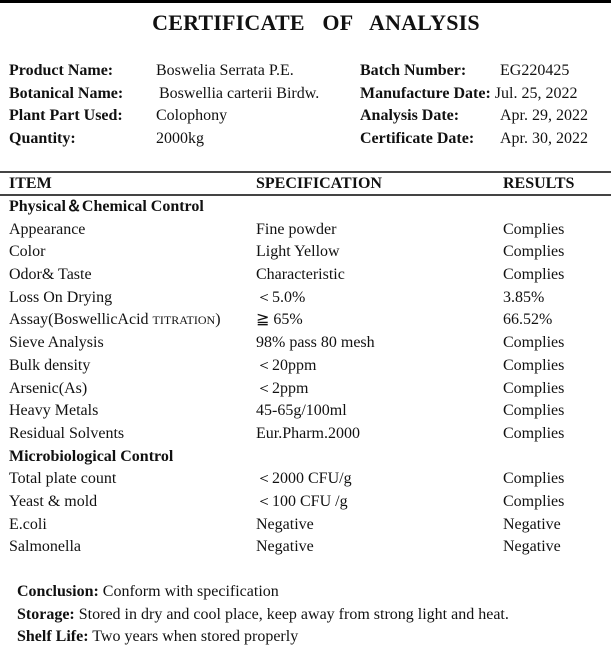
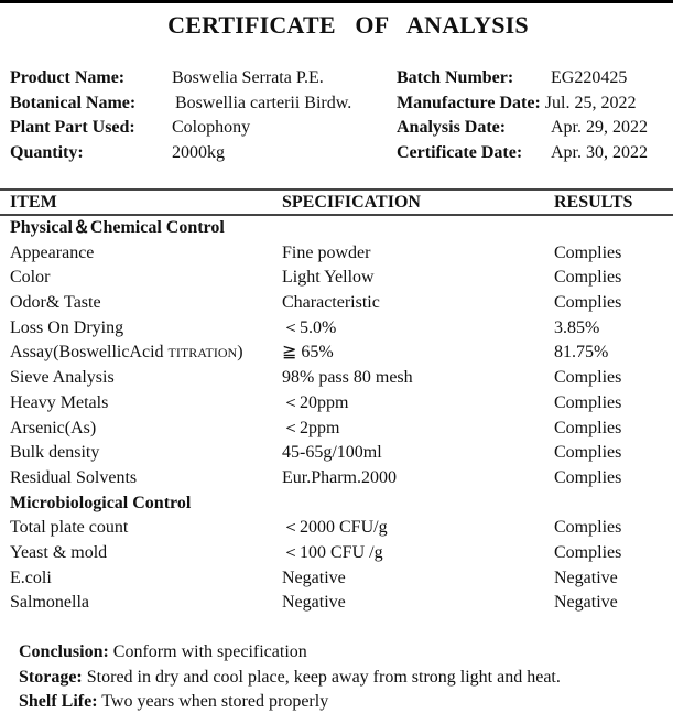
  CERTIFICATE OF ANALYSIS
  Product Name:
  Boswelia Serrata P.E.
  Botanical Name:
  Boswellia carterii Birdw.
  Plant Part Used:
  Colophony
  Quantity:
  2000kg
  Batch Number:
  EG220425
  Manufacture Date:
  Jul. 25, 2022
  Analysis Date:
  Apr. 29, 2022
  Certificate Date:
  Apr. 30, 2022
  ITEM
  SPECIFICATION
  RESULTS
  Physical＆Chemical Control
  Appearance
  Fine powder
  Complies
  Color
  Light Yellow
  Complies
  Odor& Taste
  Characteristic
  Complies
  Loss On Drying
  ＜5.0%
  3.85%
  Assay(BoswellicAcid TITRATION)
  ≧ 65%
- 66.52%
+ 81.75%
  Sieve Analysis
  98% pass 80 mesh
  Complies
- Bulk density
+ Heavy Metals
  ＜20ppm
  Complies
  Arsenic(As)
  ＜2ppm
  Complies
- Heavy Metals
+ Bulk density
  45-65g/100ml
  Complies
  Residual Solvents
  Eur.Pharm.2000
  Complies
  Microbiological Control
  Total plate count
  ＜2000 CFU/g
  Complies
  Yeast & mold
  ＜100 CFU /g
  Complies
  E.coli
  Negative
  Negative
  Salmonella
  Negative
  Negative
  Conclusion: Conform with specification
  Storage: Stored in dry and cool place, keep away from strong light and heat.
  Shelf Life: Two years when stored properly
